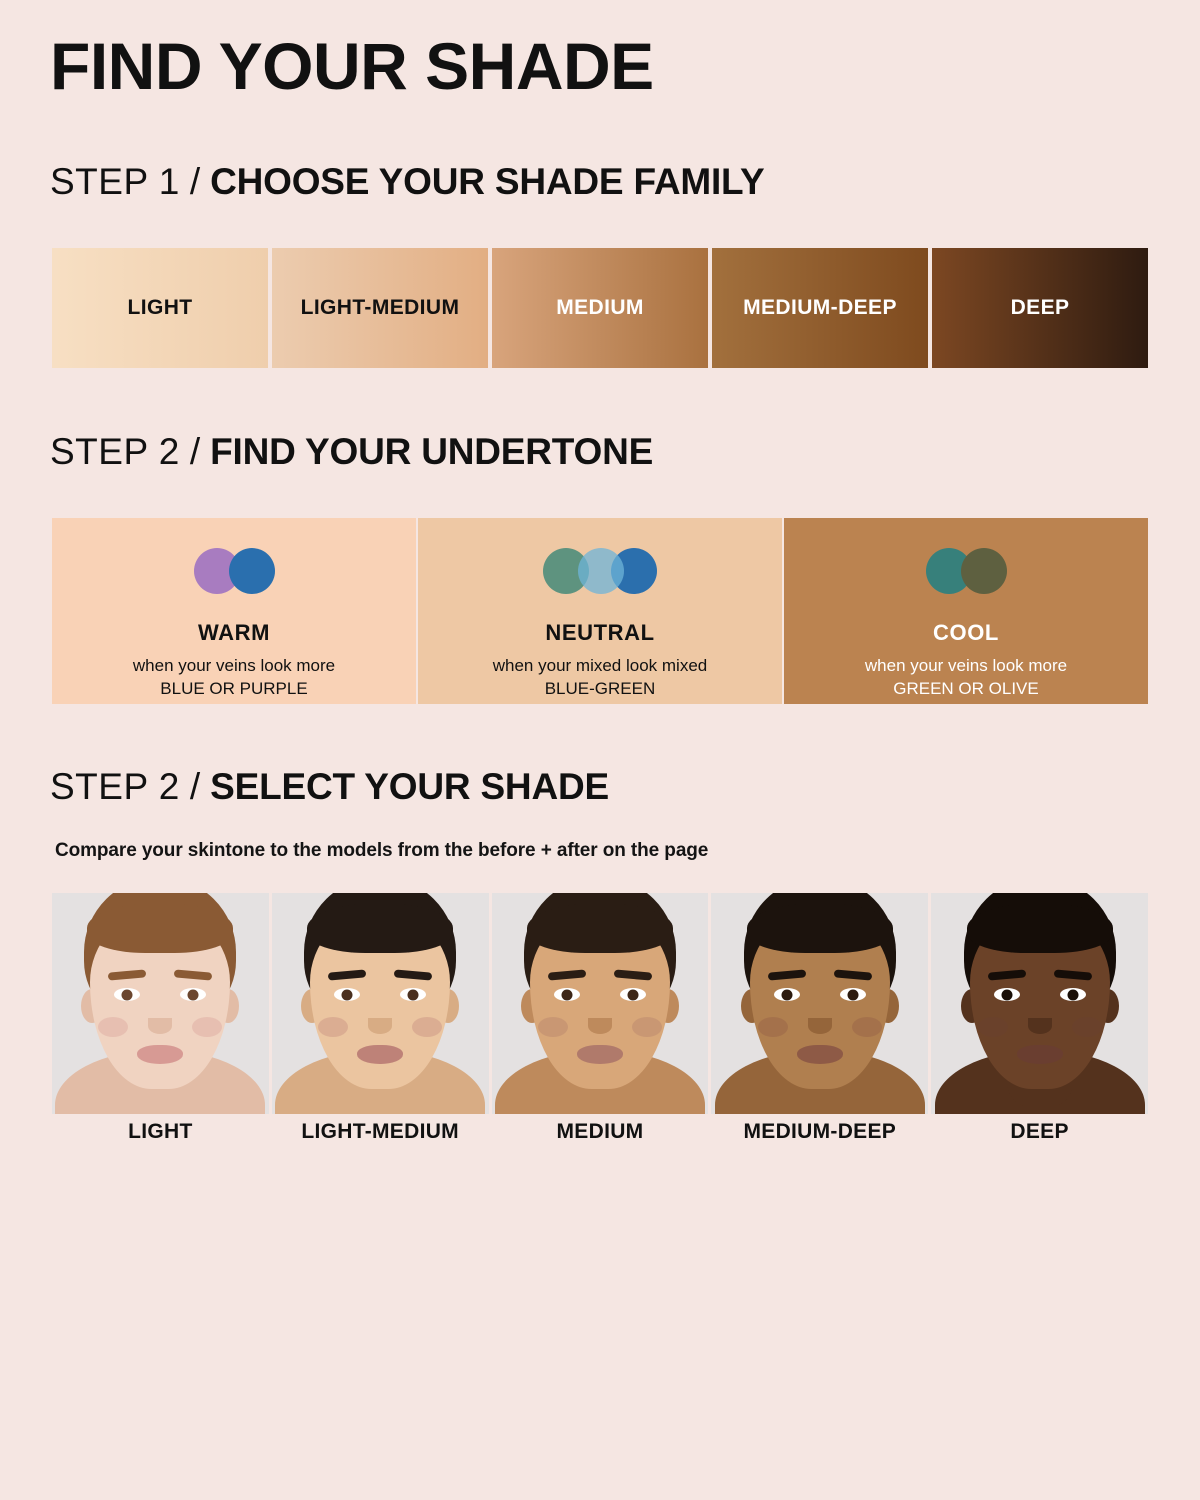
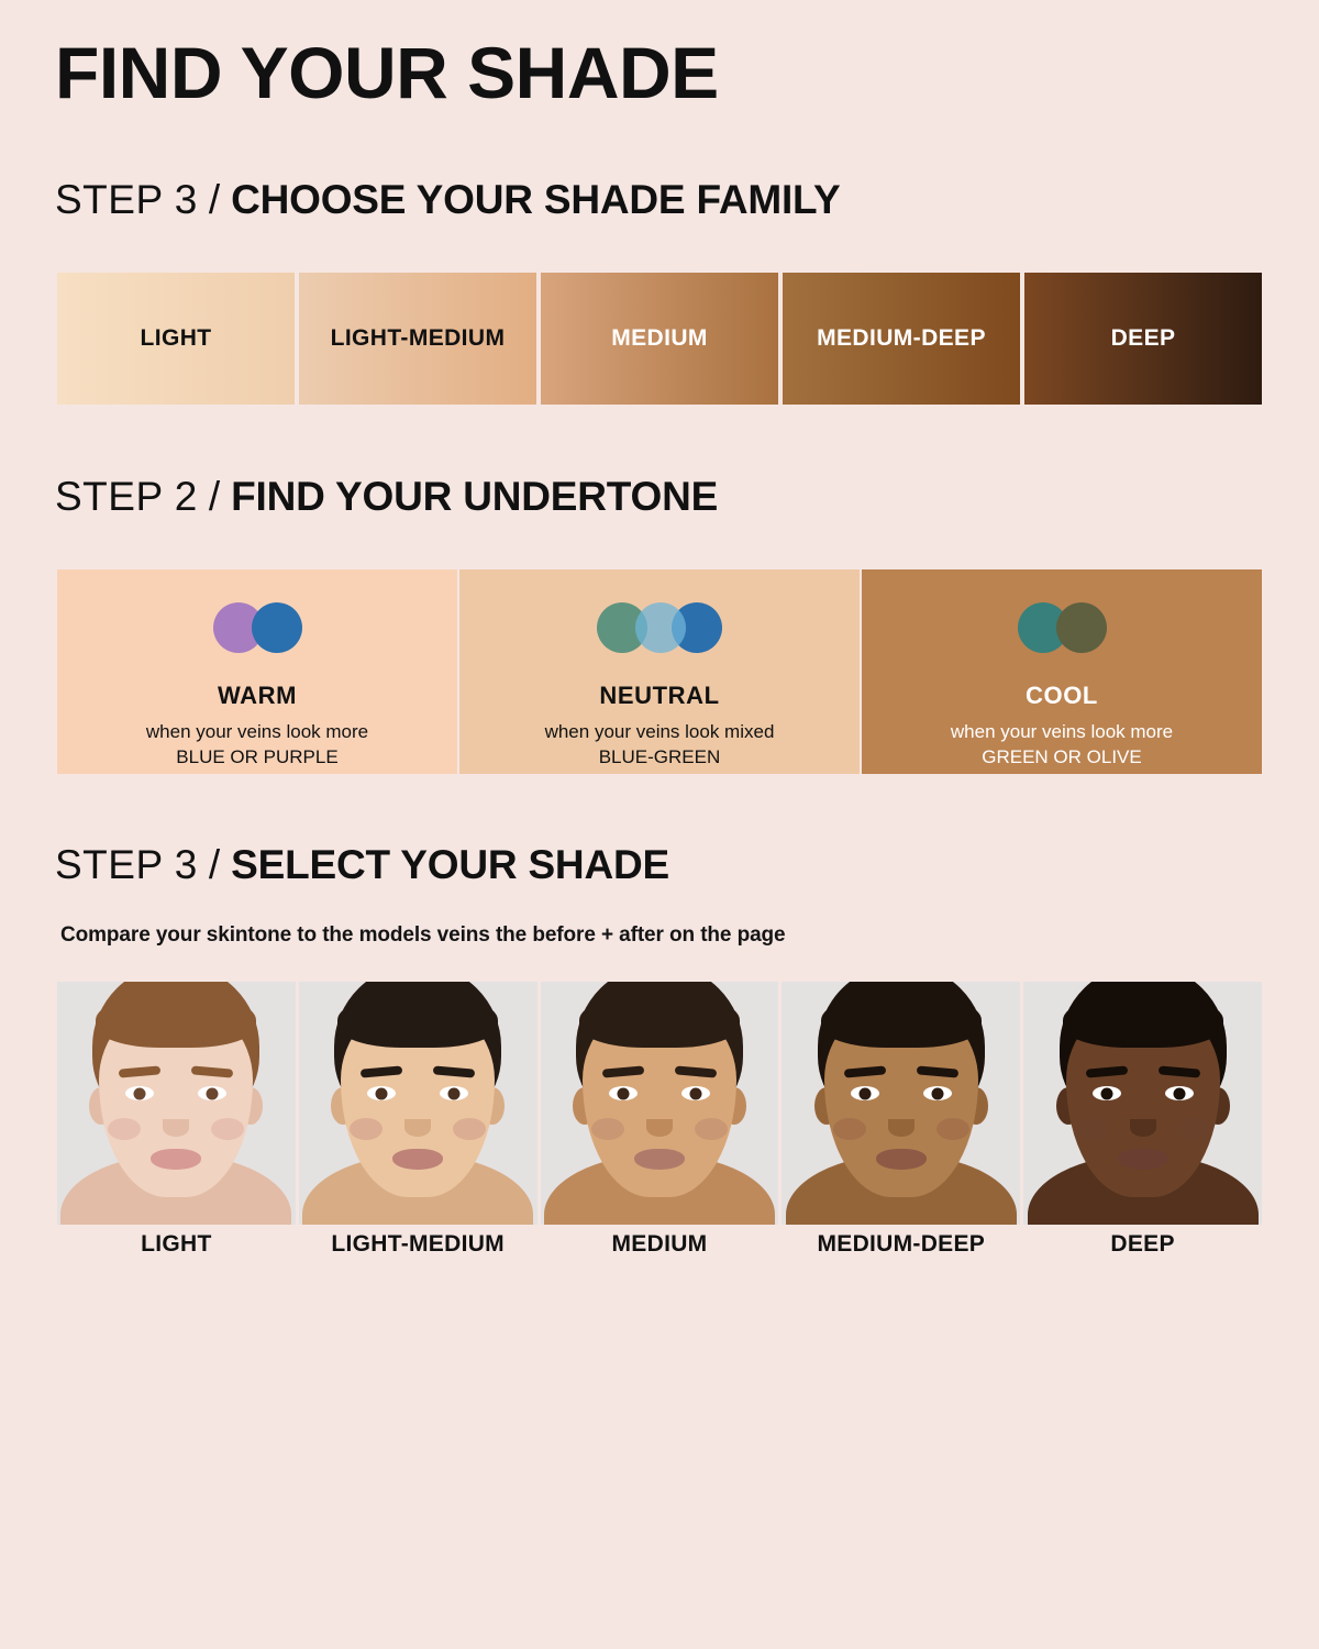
  FIND YOUR SHADE
- STEP 1 / CHOOSE YOUR SHADE FAMILY
+ STEP 3 / CHOOSE YOUR SHADE FAMILY
  LIGHT
  LIGHT-MEDIUM
  MEDIUM
  MEDIUM-DEEP
  DEEP
  STEP 2 / FIND YOUR UNDERTONE
  WARM
  when your veins look more
  BLUE OR PURPLE
  NEUTRAL
- when your mixed look mixed
+ when your veins look mixed
  BLUE-GREEN
  COOL
  when your veins look more
  GREEN OR OLIVE
- STEP 2 / SELECT YOUR SHADE
+ STEP 3 / SELECT YOUR SHADE
- Compare your skintone to the models from the before + after on the page
+ Compare your skintone to the models veins the before + after on the page
  LIGHT
  LIGHT-MEDIUM
  MEDIUM
  MEDIUM-DEEP
  DEEP
